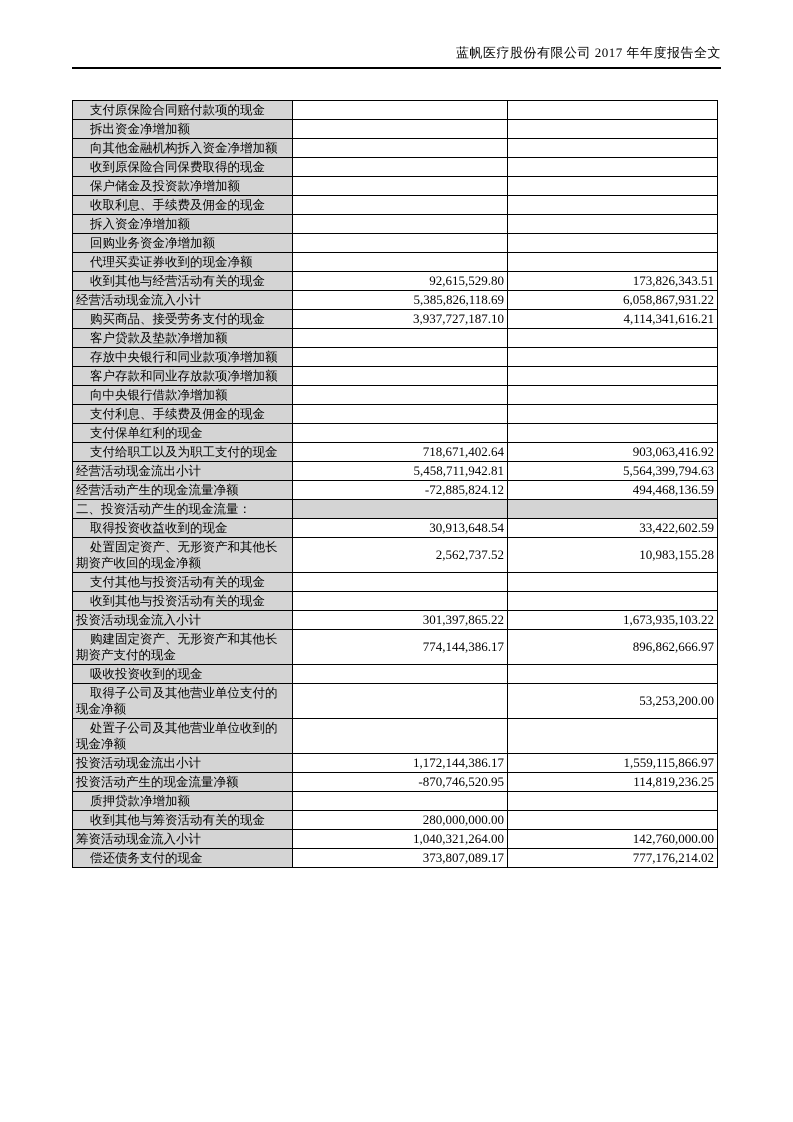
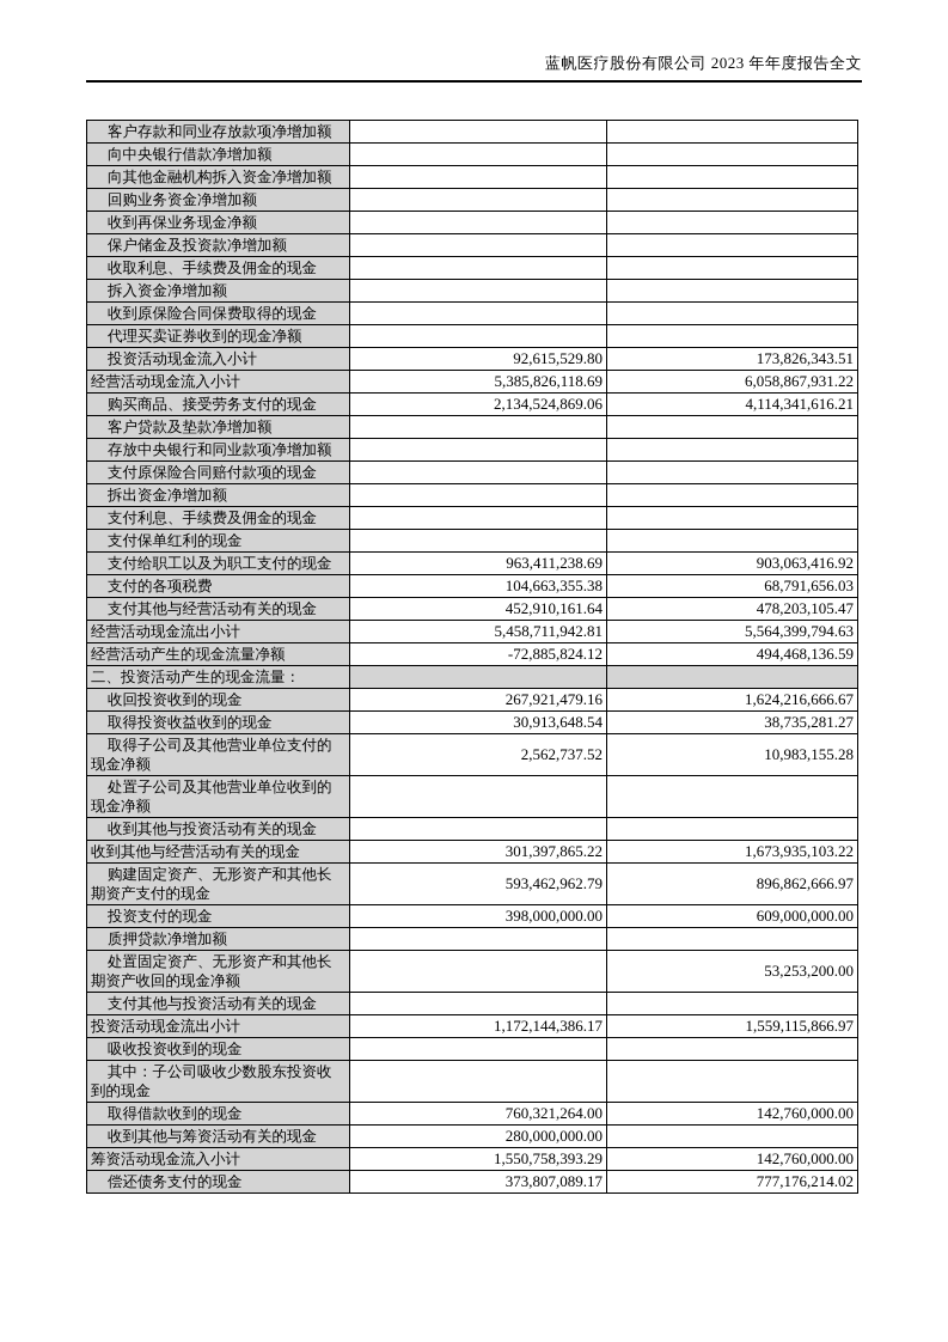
- 蓝帆医疗股份有限公司 2017 年年度报告全文
+ 蓝帆医疗股份有限公司 2023 年年度报告全文
- 支付原保险合同赔付款项的现金
+ 客户存款和同业存放款项净增加额
- 拆出资金净增加额
+ 向中央银行借款净增加额
  向其他金融机构拆入资金净增加额
- 收到原保险合同保费取得的现金
+ 回购业务资金净增加额
+ 收到再保业务现金净额
  保户储金及投资款净增加额
  收取利息、手续费及佣金的现金
  拆入资金净增加额
- 回购业务资金净增加额
+ 收到原保险合同保费取得的现金
  代理买卖证券收到的现金净额
- 收到其他与经营活动有关的现金	92,615,529.80	173,826,343.51
+ 投资活动现金流入小计	92,615,529.80	173,826,343.51
  经营活动现金流入小计	5,385,826,118.69	6,058,867,931.22
- 购买商品、接受劳务支付的现金	3,937,727,187.10	4,114,341,616.21
+ 购买商品、接受劳务支付的现金	2,134,524,869.06	4,114,341,616.21
  客户贷款及垫款净增加额
  存放中央银行和同业款项净增加额
- 客户存款和同业存放款项净增加额
+ 支付原保险合同赔付款项的现金
- 向中央银行借款净增加额
+ 拆出资金净增加额
  支付利息、手续费及佣金的现金
  支付保单红利的现金
- 支付给职工以及为职工支付的现金	718,671,402.64	903,063,416.92
+ 支付给职工以及为职工支付的现金	963,411,238.69	903,063,416.92
+ 支付的各项税费	104,663,355.38	68,791,656.03
+ 支付其他与经营活动有关的现金	452,910,161.64	478,203,105.47
  经营活动现金流出小计	5,458,711,942.81	5,564,399,794.63
  经营活动产生的现金流量净额	-72,885,824.12	494,468,136.59
  二、投资活动产生的现金流量：
+ 收回投资收到的现金	267,921,479.16	1,624,216,666.67
- 取得投资收益收到的现金	30,913,648.54	33,422,602.59
+ 取得投资收益收到的现金	30,913,648.54	38,735,281.27
- 处置固定资产、无形资产和其他长期资产收回的现金净额	2,562,737.52	10,983,155.28
+ 取得子公司及其他营业单位支付的现金净额	2,562,737.52	10,983,155.28
- 支付其他与投资活动有关的现金
+ 处置子公司及其他营业单位收到的现金净额
  收到其他与投资活动有关的现金
- 投资活动现金流入小计	301,397,865.22	1,673,935,103.22
+ 收到其他与经营活动有关的现金	301,397,865.22	1,673,935,103.22
- 购建固定资产、无形资产和其他长期资产支付的现金	774,144,386.17	896,862,666.97
+ 购建固定资产、无形资产和其他长期资产支付的现金	593,462,962.79	896,862,666.97
+ 投资支付的现金	398,000,000.00	609,000,000.00
- 吸收投资收到的现金
+ 质押贷款净增加额
- 取得子公司及其他营业单位支付的现金净额		53,253,200.00
+ 处置固定资产、无形资产和其他长期资产收回的现金净额		53,253,200.00
- 处置子公司及其他营业单位收到的现金净额
+ 支付其他与投资活动有关的现金
  投资活动现金流出小计	1,172,144,386.17	1,559,115,866.97
- 投资活动产生的现金流量净额	-870,746,520.95	114,819,236.25
- 质押贷款净增加额
+ 吸收投资收到的现金
+ 其中：子公司吸收少数股东投资收到的现金
+ 取得借款收到的现金	760,321,264.00	142,760,000.00
  收到其他与筹资活动有关的现金	280,000,000.00
- 筹资活动现金流入小计	1,040,321,264.00	142,760,000.00
+ 筹资活动现金流入小计	1,550,758,393.29	142,760,000.00
  偿还债务支付的现金	373,807,089.17	777,176,214.02
